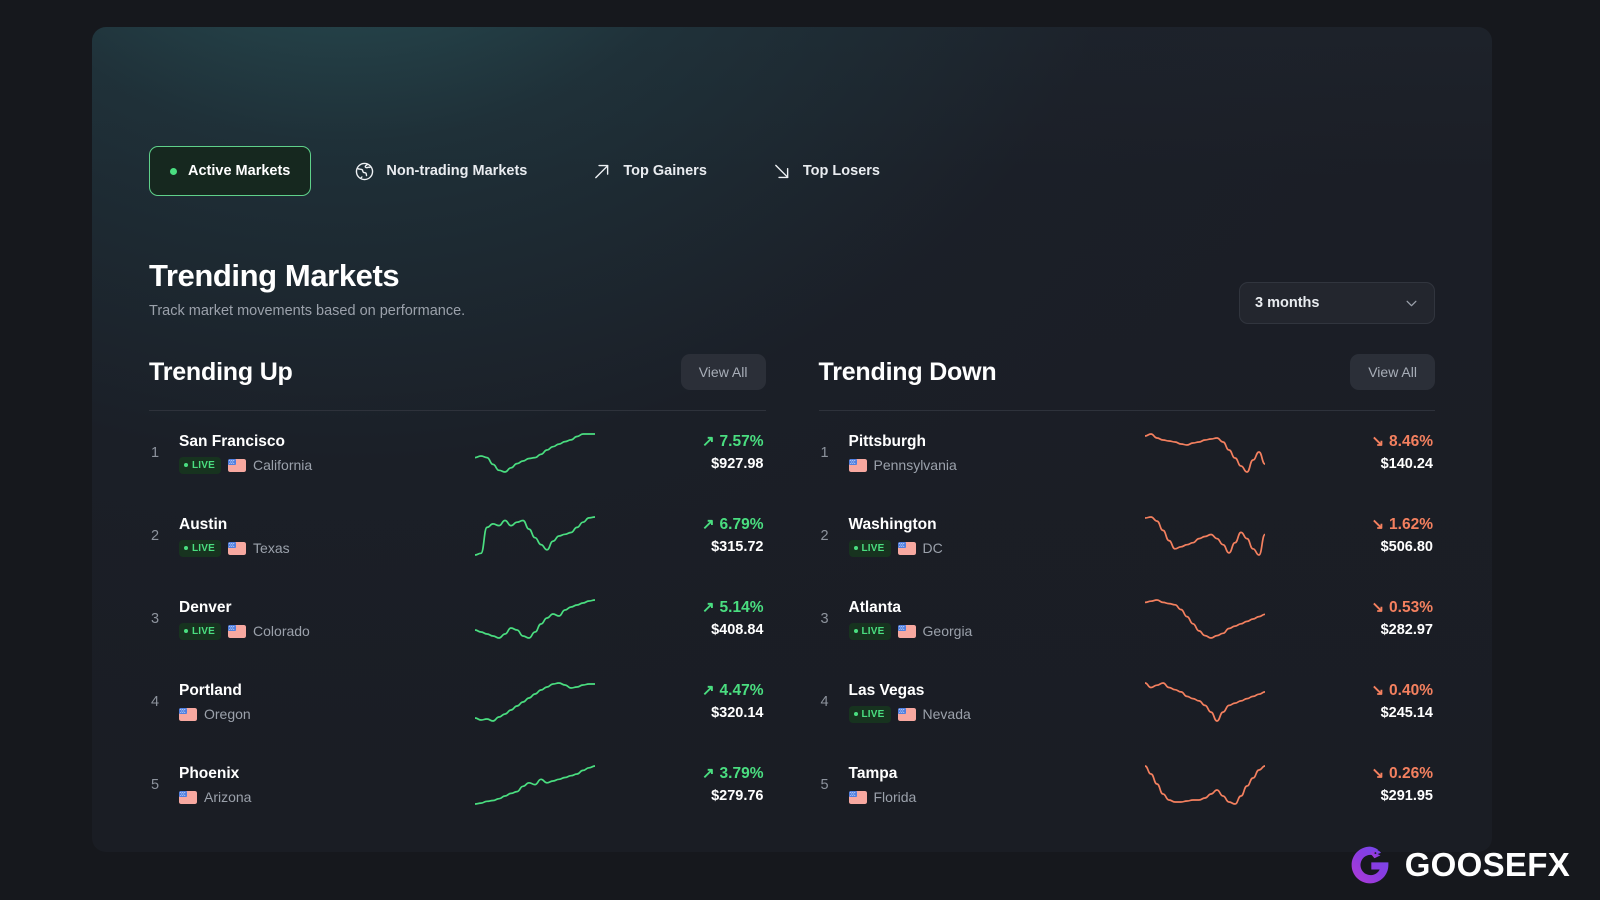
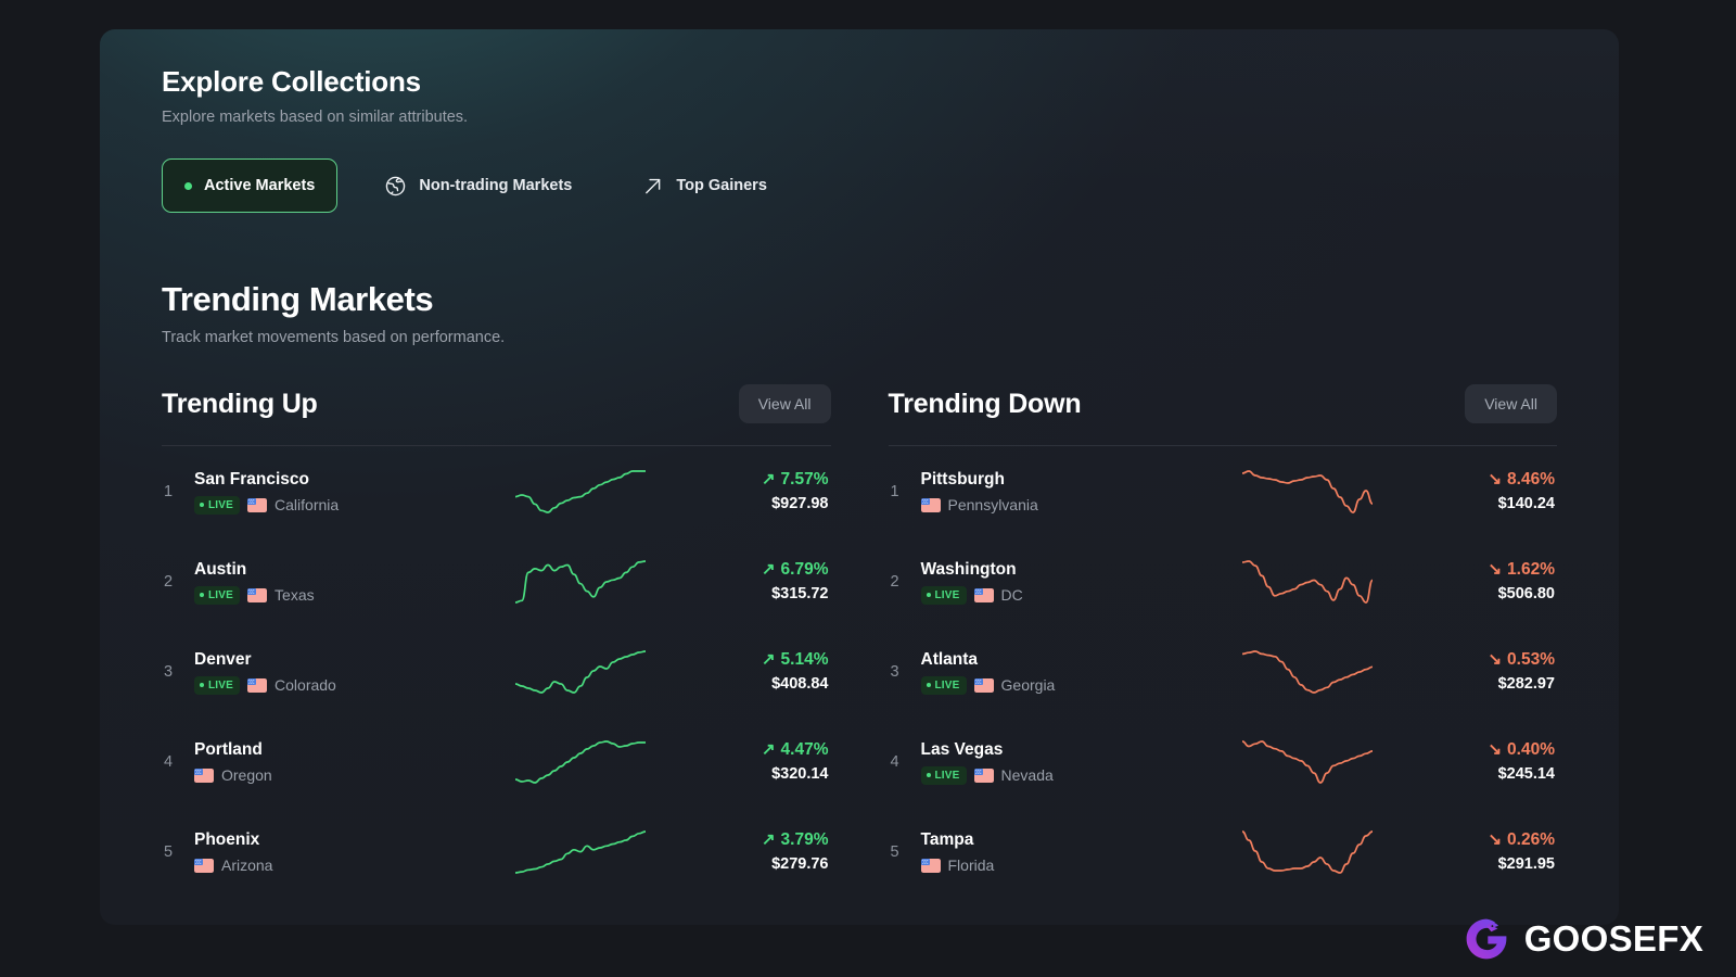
+ Explore Collections
+ Explore markets based on similar attributes.
  Active Markets
  Non-trading Markets
  Top Gainers
- Top Losers
  Trending Markets
  Track market movements based on performance.
- 3 months
  Trending Up
  View All
  1
  San Francisco
  LIVE
  California
  ↗
  7.57%
  $927.98
  2
  Austin
  LIVE
  Texas
  ↗
  6.79%
  $315.72
  3
  Denver
  LIVE
  Colorado
  ↗
  5.14%
  $408.84
  4
  Portland
  Oregon
  ↗
  4.47%
  $320.14
  5
  Phoenix
  Arizona
  ↗
  3.79%
  $279.76
  Trending Down
  View All
  1
  Pittsburgh
  Pennsylvania
  ↘
  8.46%
  $140.24
  2
  Washington
  LIVE
  DC
  ↘
  1.62%
  $506.80
  3
  Atlanta
  LIVE
  Georgia
  ↘
  0.53%
  $282.97
  4
  Las Vegas
  LIVE
  Nevada
  ↘
  0.40%
  $245.14
  5
  Tampa
  Florida
  ↘
  0.26%
  $291.95
  GOOSEFX
